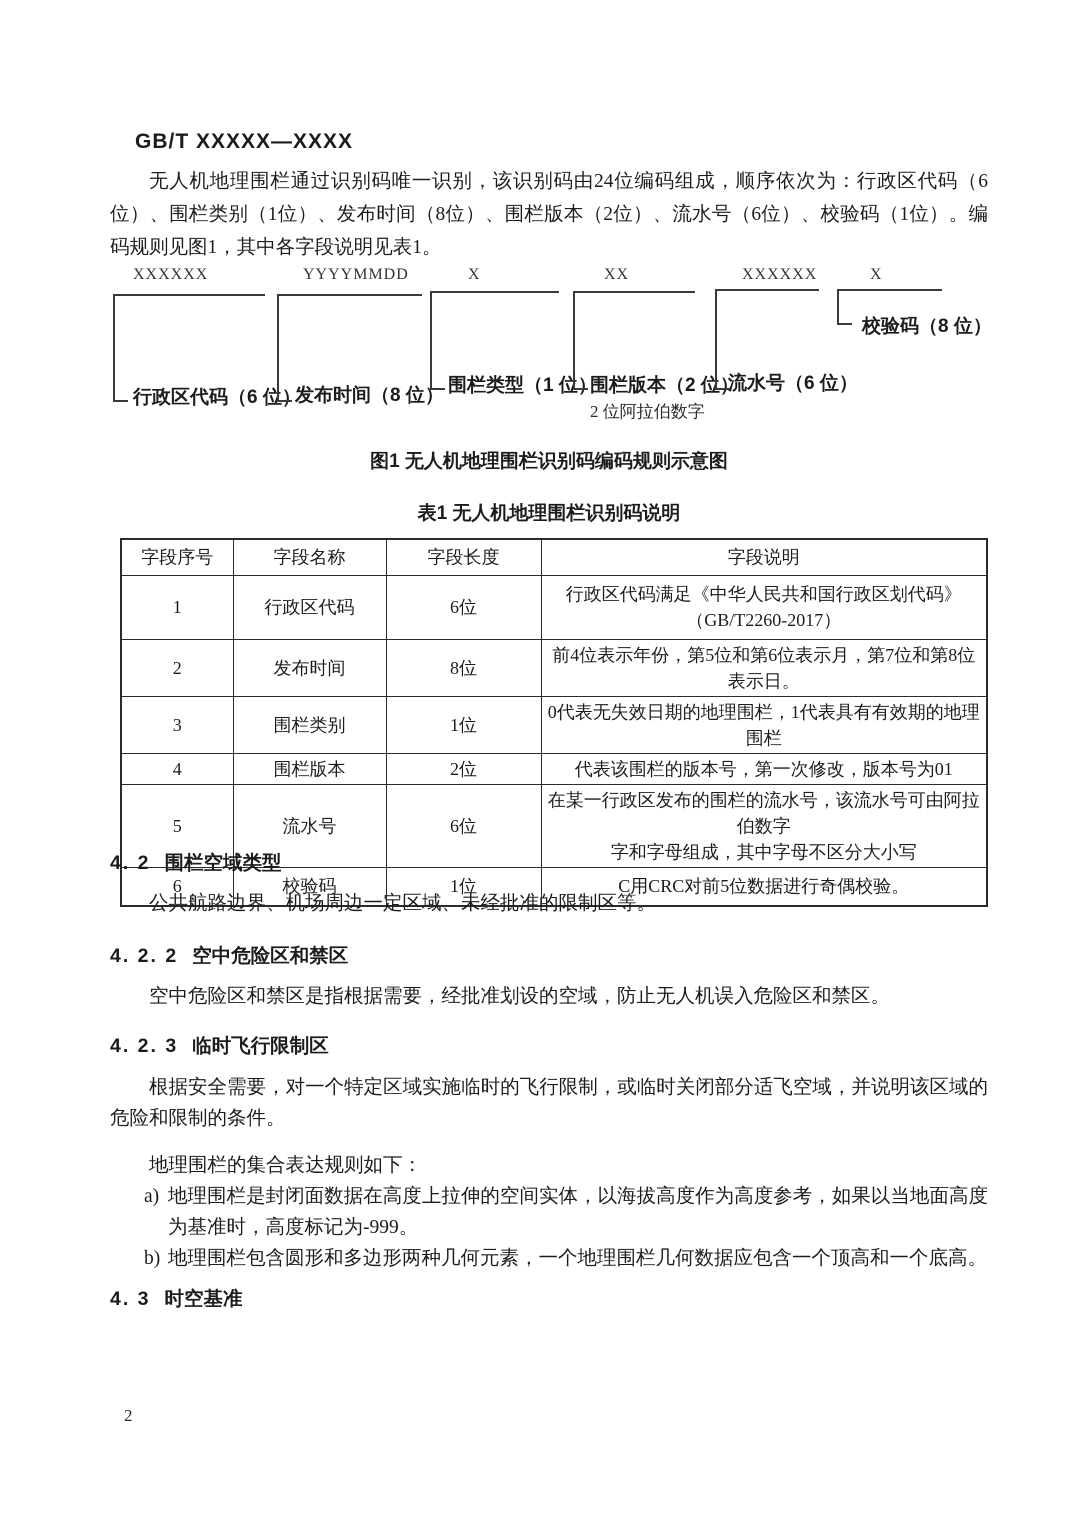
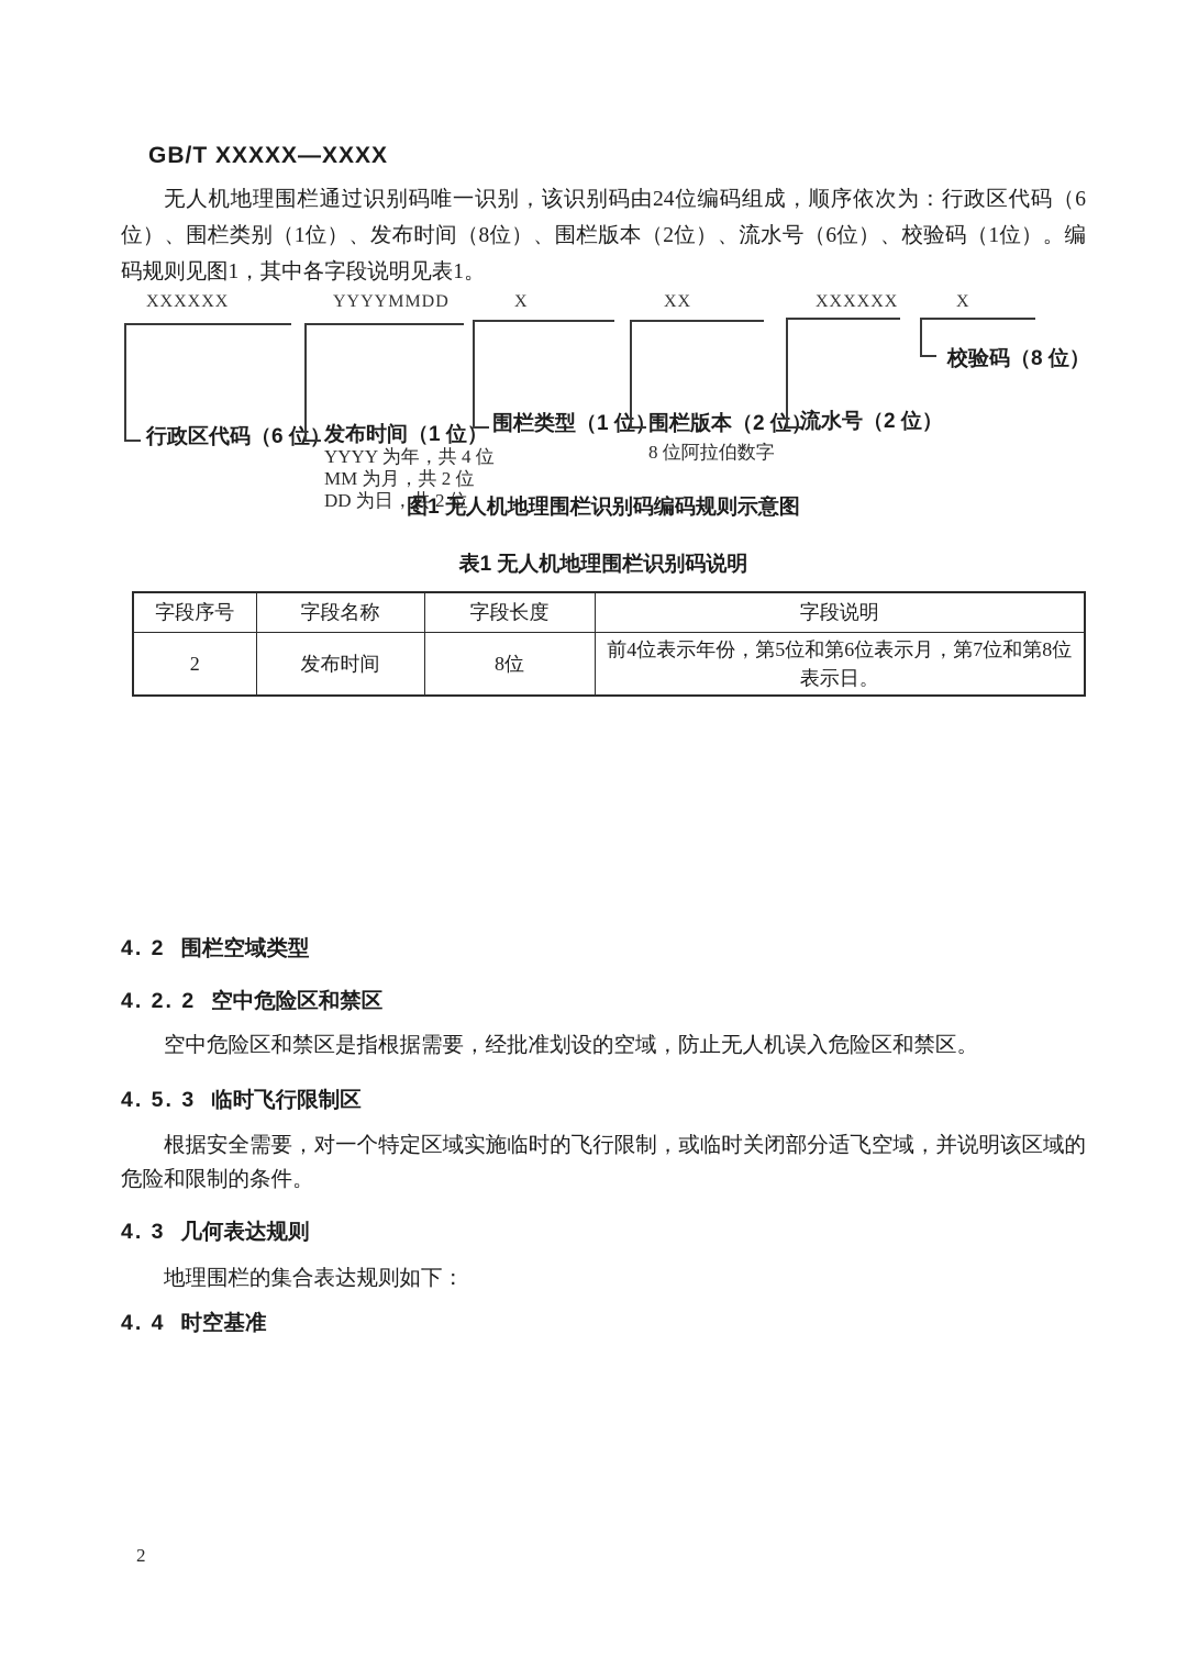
  GB/T XXXXX—XXXX
  无人机地理围栏通过识别码唯一识别，该识别码由24位编码组成，顺序依次为：行政区代码（6位）、围栏类别（1位）、发布时间（8位）、围栏版本（2位）、流水号（6位）、校验码（1位）。编码规则见图1，其中各字段说明见表1。
  XXXXXX
  行政区代码（6 位
  YYYYMMDD
- 发布时间（8 位）
+ 发布时间（1 位）
+ YYYY 为年，共 4 位
+ MM 为月，共 2 位
+ DD 为日，共 2 位
  X
  围栏类型（1 位
  XX
  围栏版本（2 位
- 2 位阿拉伯数字
+ 8 位阿拉伯数字
  XXXXXX
- 流水号（6 位）
+ 流水号（2 位）
  X
  校验码（8 位）
  图1 无人机地理围栏识别码编码规则示意图
  表1 无人机地理围栏识别码说明
  字段序号	字段名称	字段长度	字段说明
- 1	行政区代码	6位	行政区代码满足《中华人民共和国行政区划代码》 （GB/T2260-2017）
  2	发布时间	8位	前4位表示年份，第5位和第6位表示月，第7位和第8位表示日。
- 3	围栏类别	1位	0代表无失效日期的地理围栏，1代表具有有效期的地理围栏
- 4	围栏版本	2位	代表该围栏的版本号，第一次修改，版本号为01
- 5	流水号	6位	在某一行政区发布的围栏的流水号，该流水号可由阿拉伯数字 字和字母组成，其中字母不区分大小写
- 6	校验码	1位	C用CRC对前5位数据进行奇偶校验。
  4. 2 围栏空域类型
- 公共航路边界、机场周边一定区域、未经批准的限制区等。
  4. 2. 2 空中危险区和禁区
  空中危险区和禁区是指根据需要，经批准划设的空域，防止无人机误入危险区和禁区。
- 4. 2. 3 临时飞行限制区
+ 4. 5. 3 临时飞行限制区
  根据安全需要，对一个特定区域实施临时的飞行限制，或临时关闭部分适飞空域，并说明该区域的危险和限制的条件。
+ 4. 3 几何表达规则
  地理围栏的集合表达规则如下：
- a)
- 地理围栏是封闭面数据在高度上拉伸的空间实体，以海拔高度作为高度参考，如果以当地面高度为基准时，高度标记为-999。
- b)
- 地理围栏包含圆形和多边形两种几何元素，一个地理围栏几何数据应包含一个顶高和一个底高。
- 4. 3 时空基准
+ 4. 4 时空基准
  2
